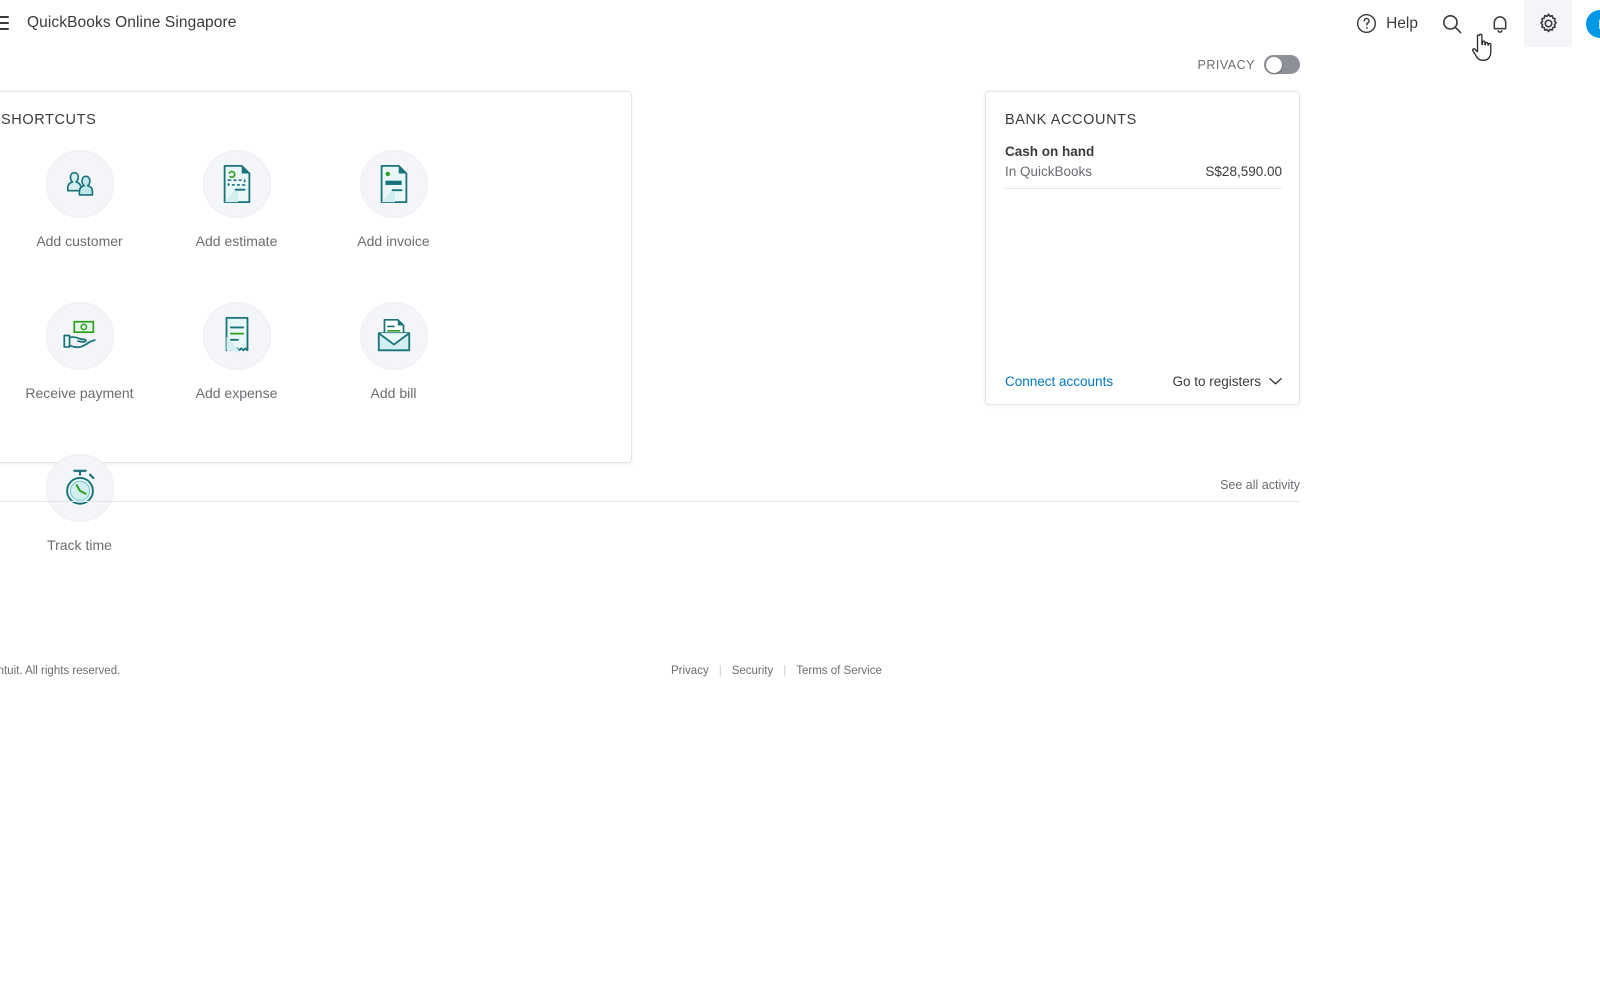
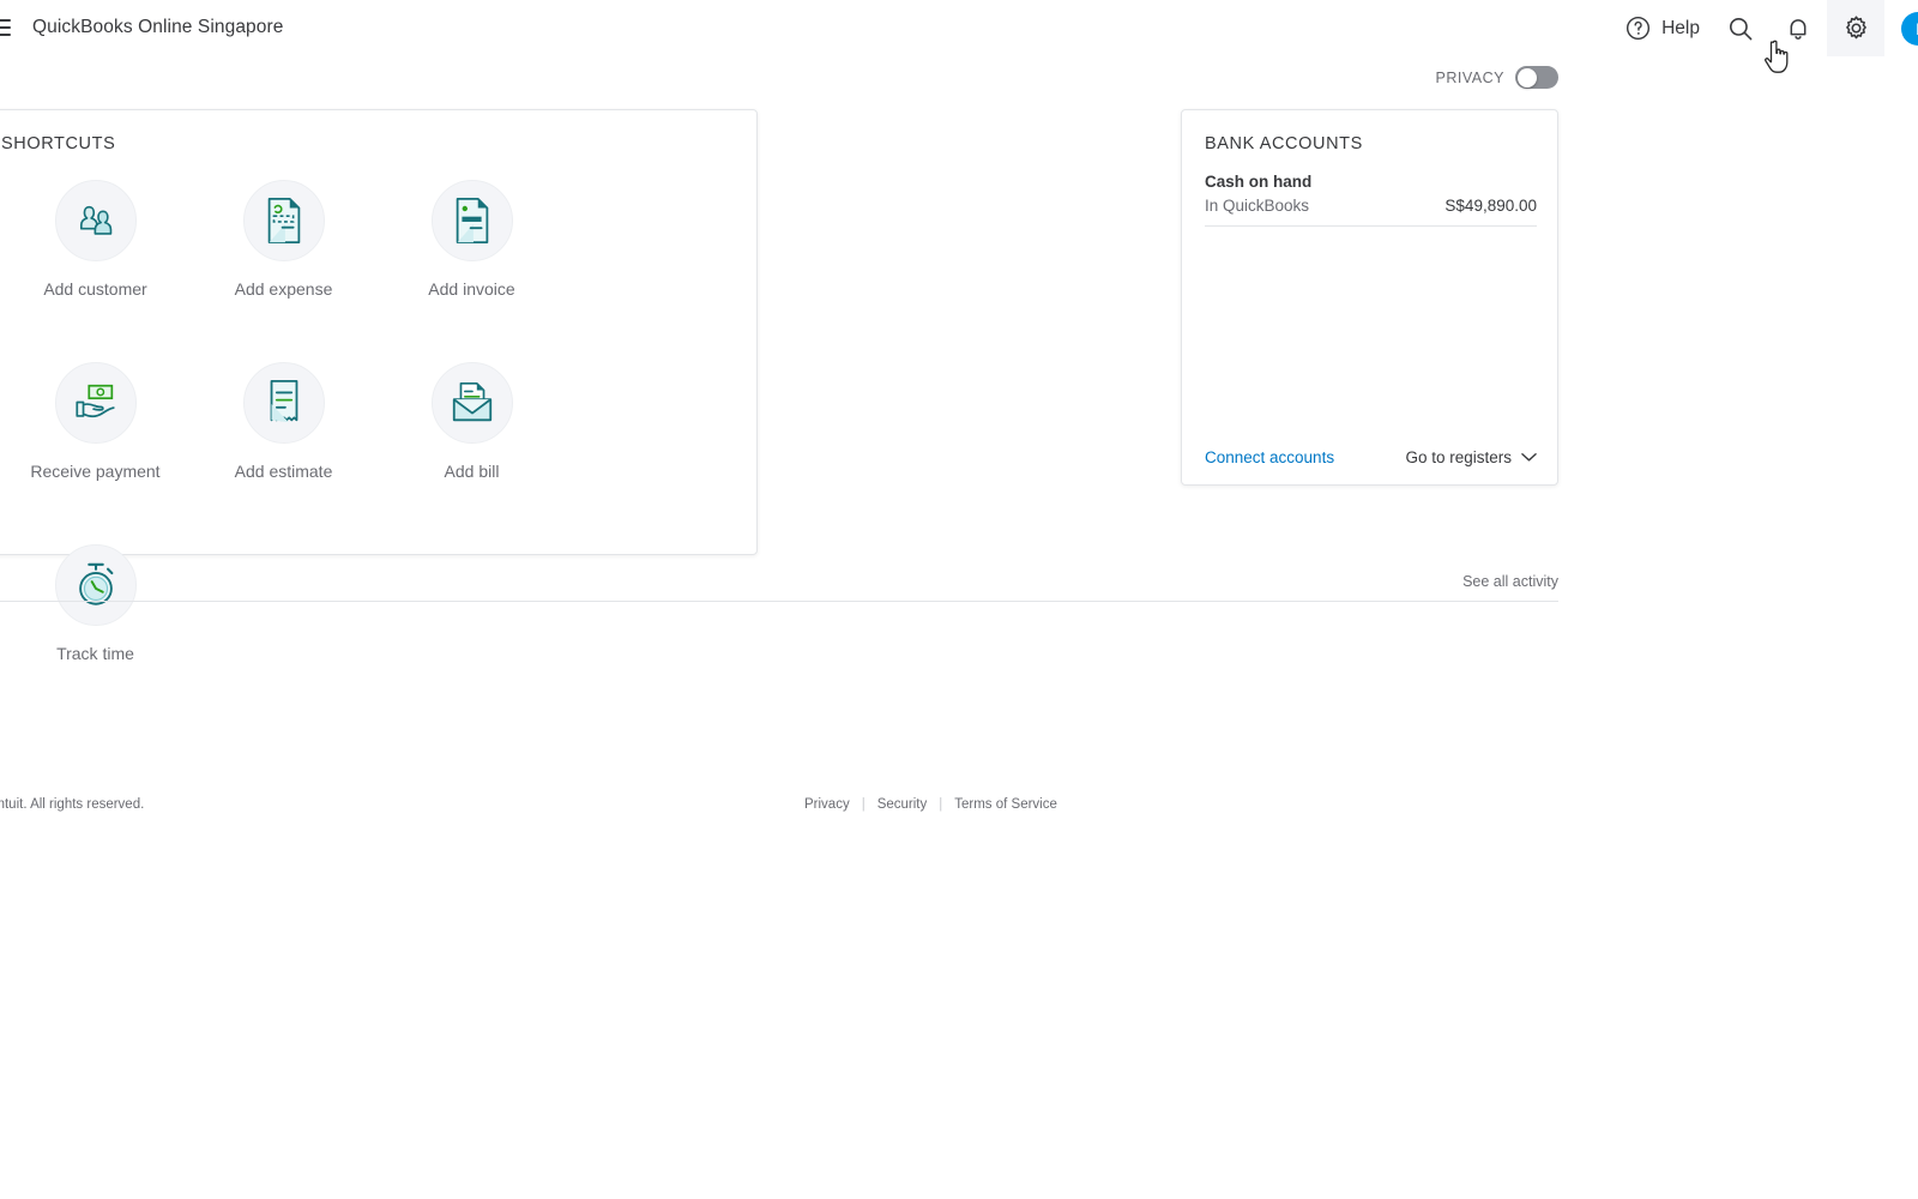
  QuickBooks Online Singapore
  Help
  PRIVACY
  SHORTCUTS
  Add customer
- Add estimate
+ Add expense
  Add invoice
  Receive payment
- Add expense
+ Add estimate
  Add bill
  Track time
  BANK ACCOUNTS
  Cash on hand
  In QuickBooks
- S$28,590.00
+ S$49,890.00
  Connect accounts
  Go to registers
  See all activity
  ntuit. All rights reserved.
  Privacy
  |
  Security
  |
  Terms of Service
